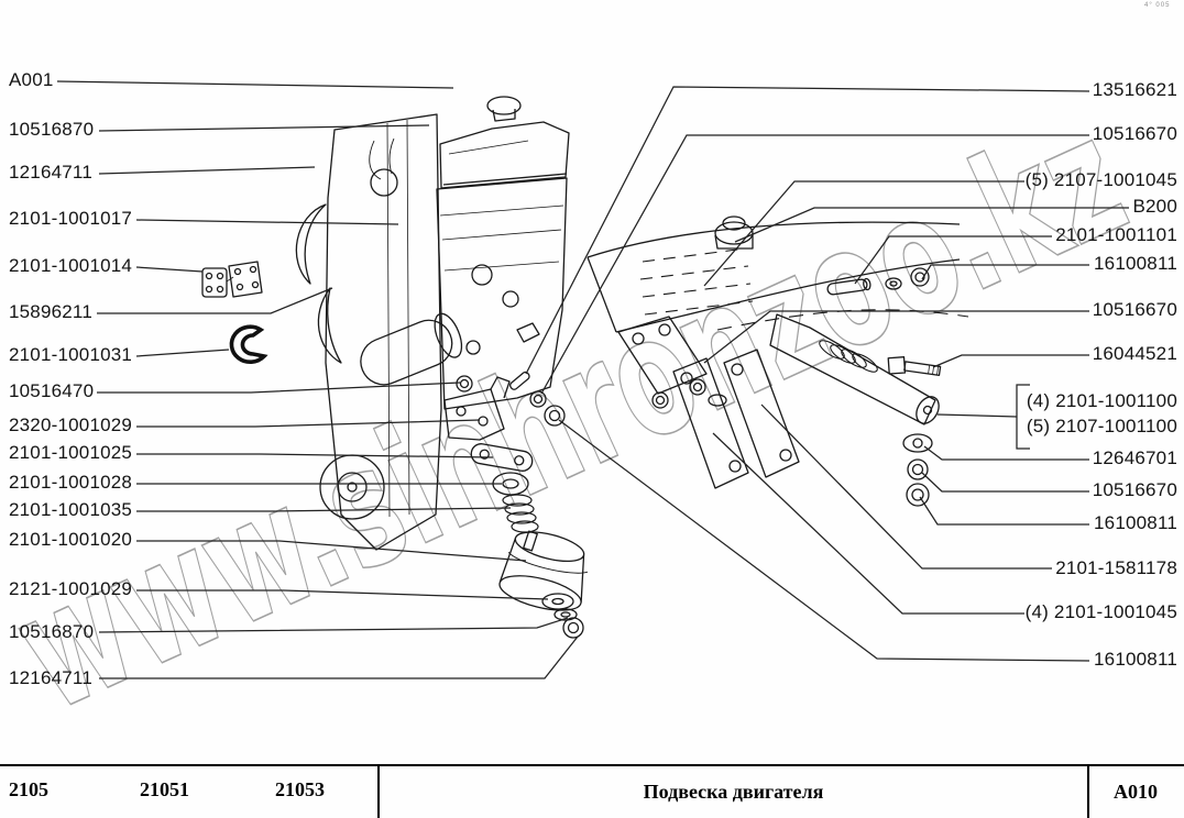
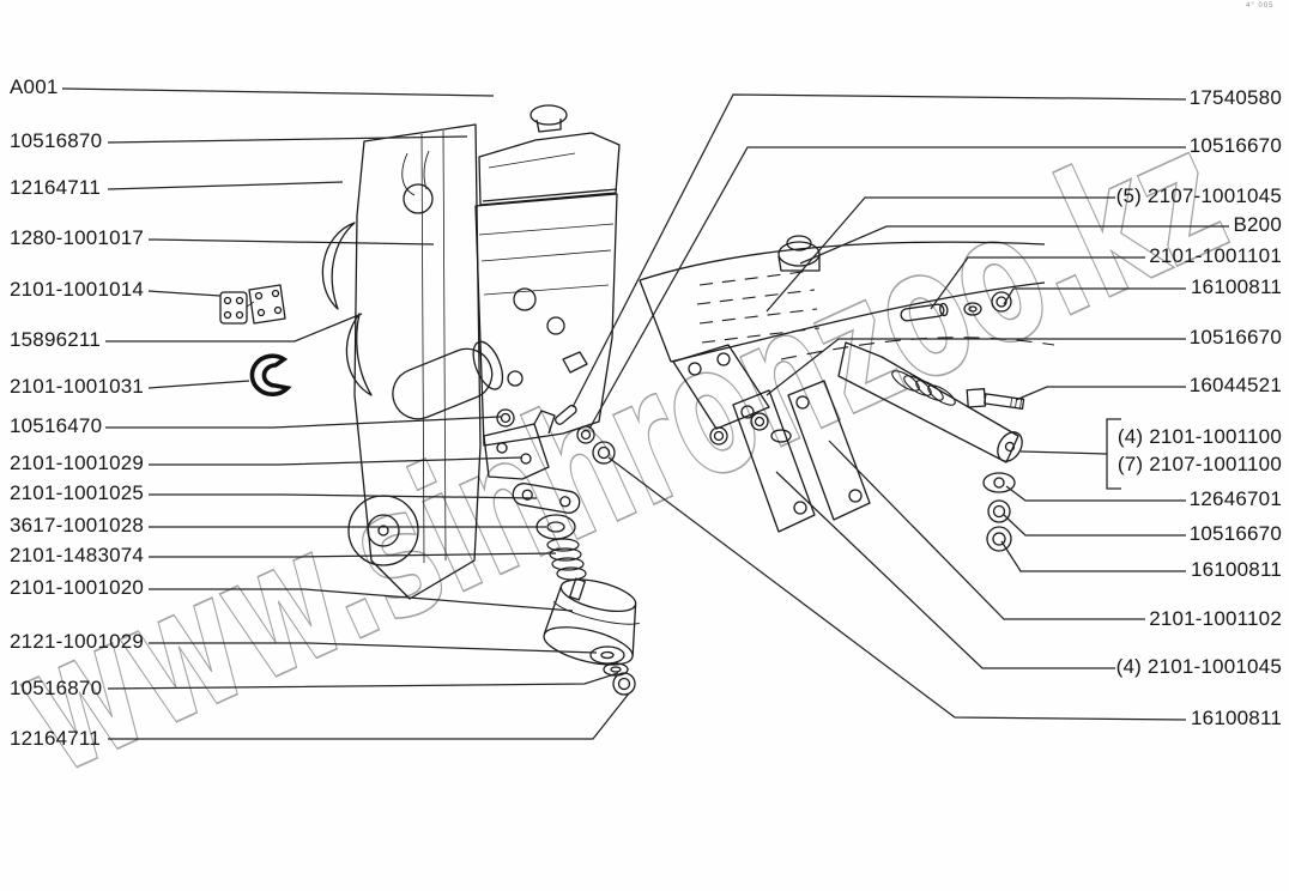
  A001
  10516870
  12164711
- 2101-1001017
+ 1280-1001017
  2101-1001014
  15896211
  2101-1001031
  10516470
- 2320-1001029
+ 2101-1001029
  2101-1001025
- 2101-1001028
+ 3617-1001028
- 2101-1001035
+ 2101-1483074
  2101-1001020
  2121-1001029
  10516870
  12164711
- 13516621
+ 17540580
  10516670
  (5) 2107-1001045
  B200
  2101-1001101
  16100811
  10516670
  16044521
  (4) 2101-1001100
- (5) 2107-1001100
+ (7) 2107-1001100
  12646701
  10516670
  16100811
- 2101-1581178
+ 2101-1001102
  (4) 2101-1001045
  16100811
- 2105
- 21051
- 21053
- Подвеска двигателя
- A010
